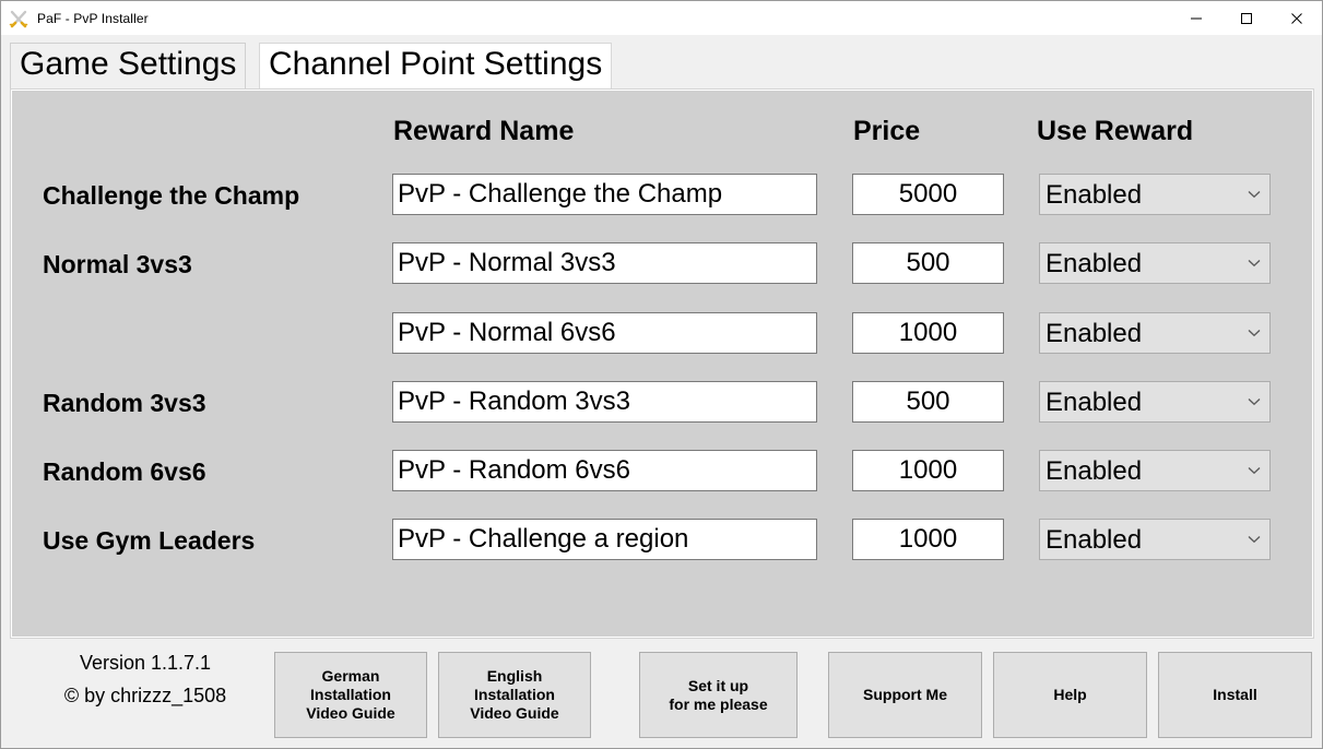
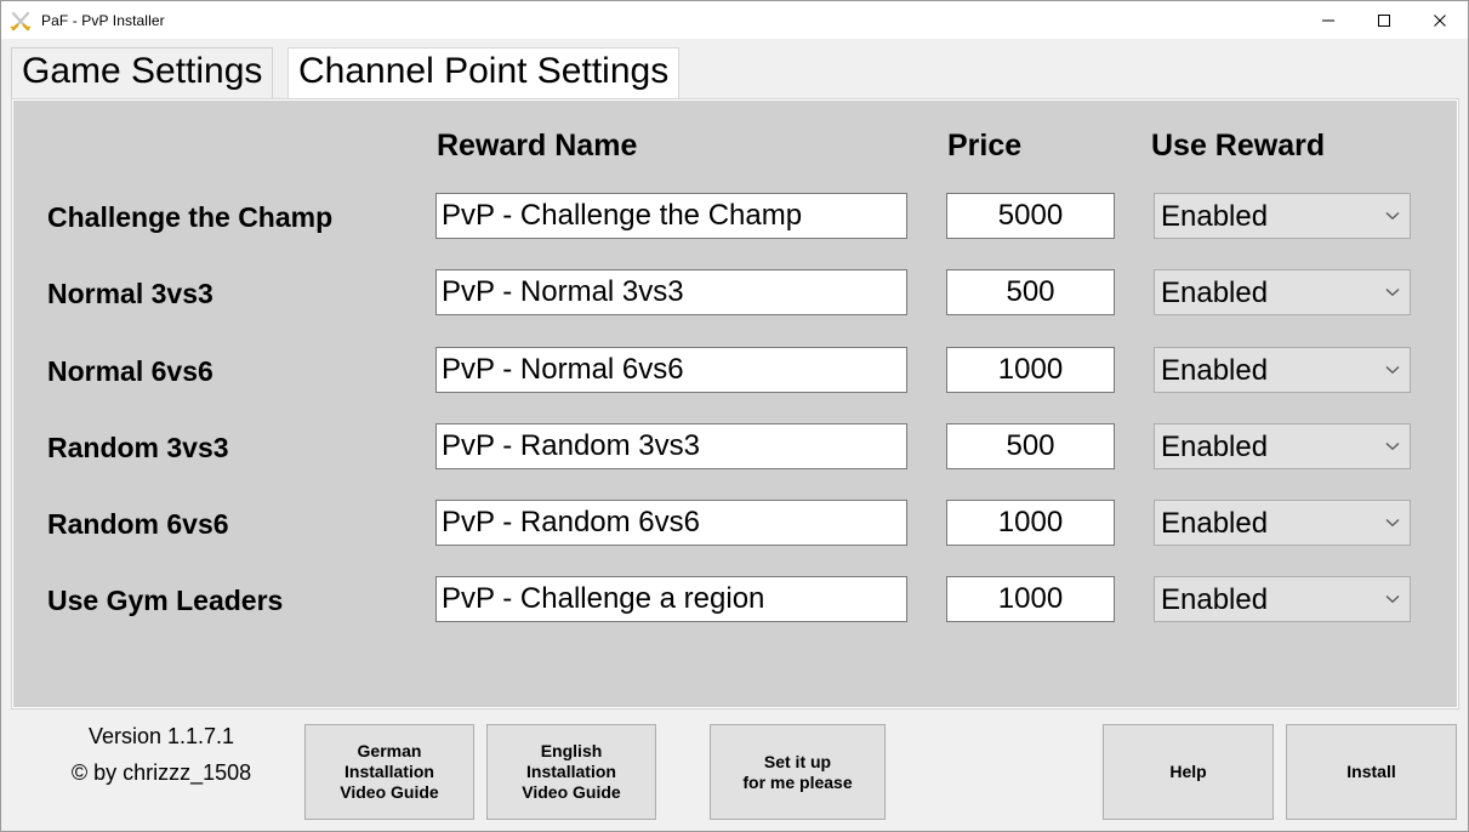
  PaF - PvP Installer
  Game Settings
  Channel Point Settings
  Reward Name
  Price
  Use Reward
  Challenge the Champ
  PvP - Challenge the Champ
  5000
  Enabled
  Normal 3vs3
  PvP - Normal 3vs3
  500
  Enabled
+ Normal 6vs6
  PvP - Normal 6vs6
  1000
  Enabled
  Random 3vs3
  PvP - Random 3vs3
  500
  Enabled
  Random 6vs6
  PvP - Random 6vs6
  1000
  Enabled
  Use Gym Leaders
  PvP - Challenge a region
  1000
  Enabled
  Version 1.1.7.1
  © by chrizzz_1508
  German
  Installation
  Video Guide
  English
  Installation
  Video Guide
  Set it up
  for me please
- Support Me
  Help
  Install
